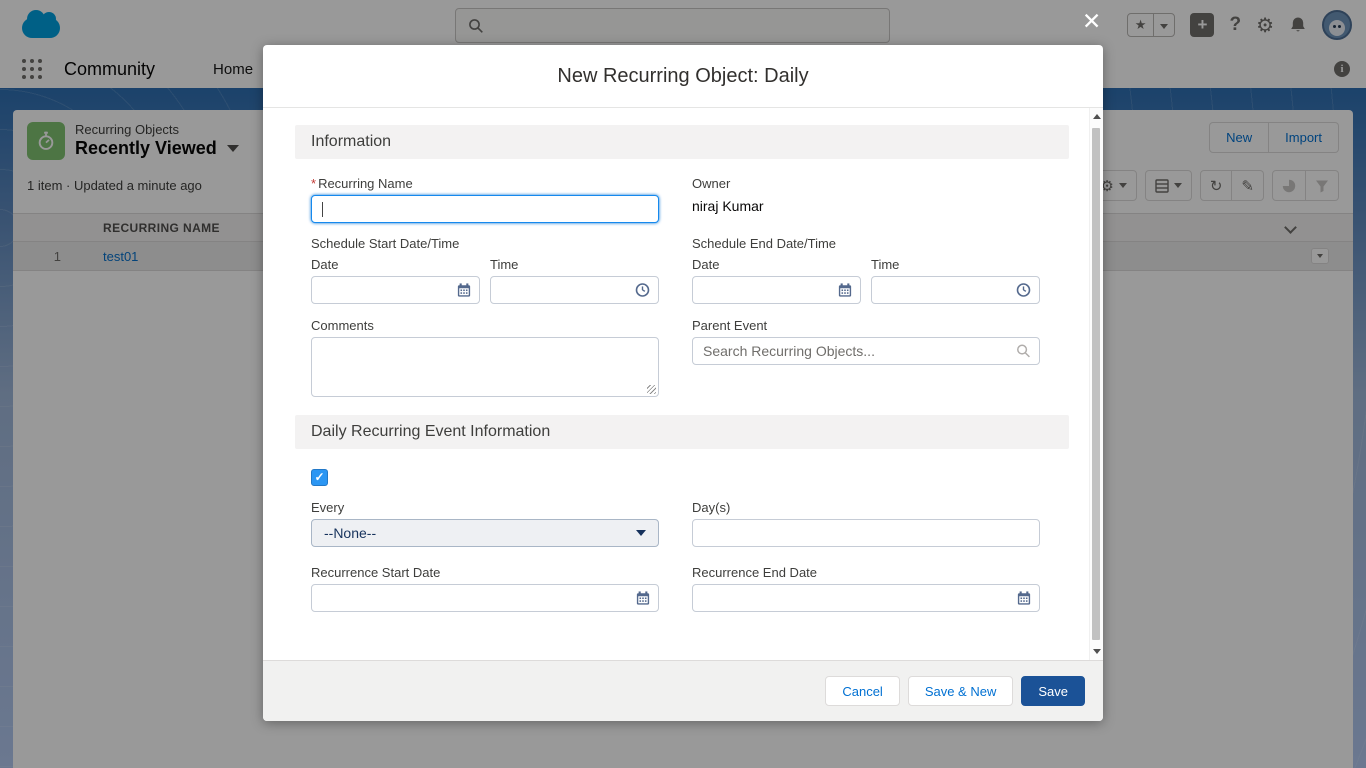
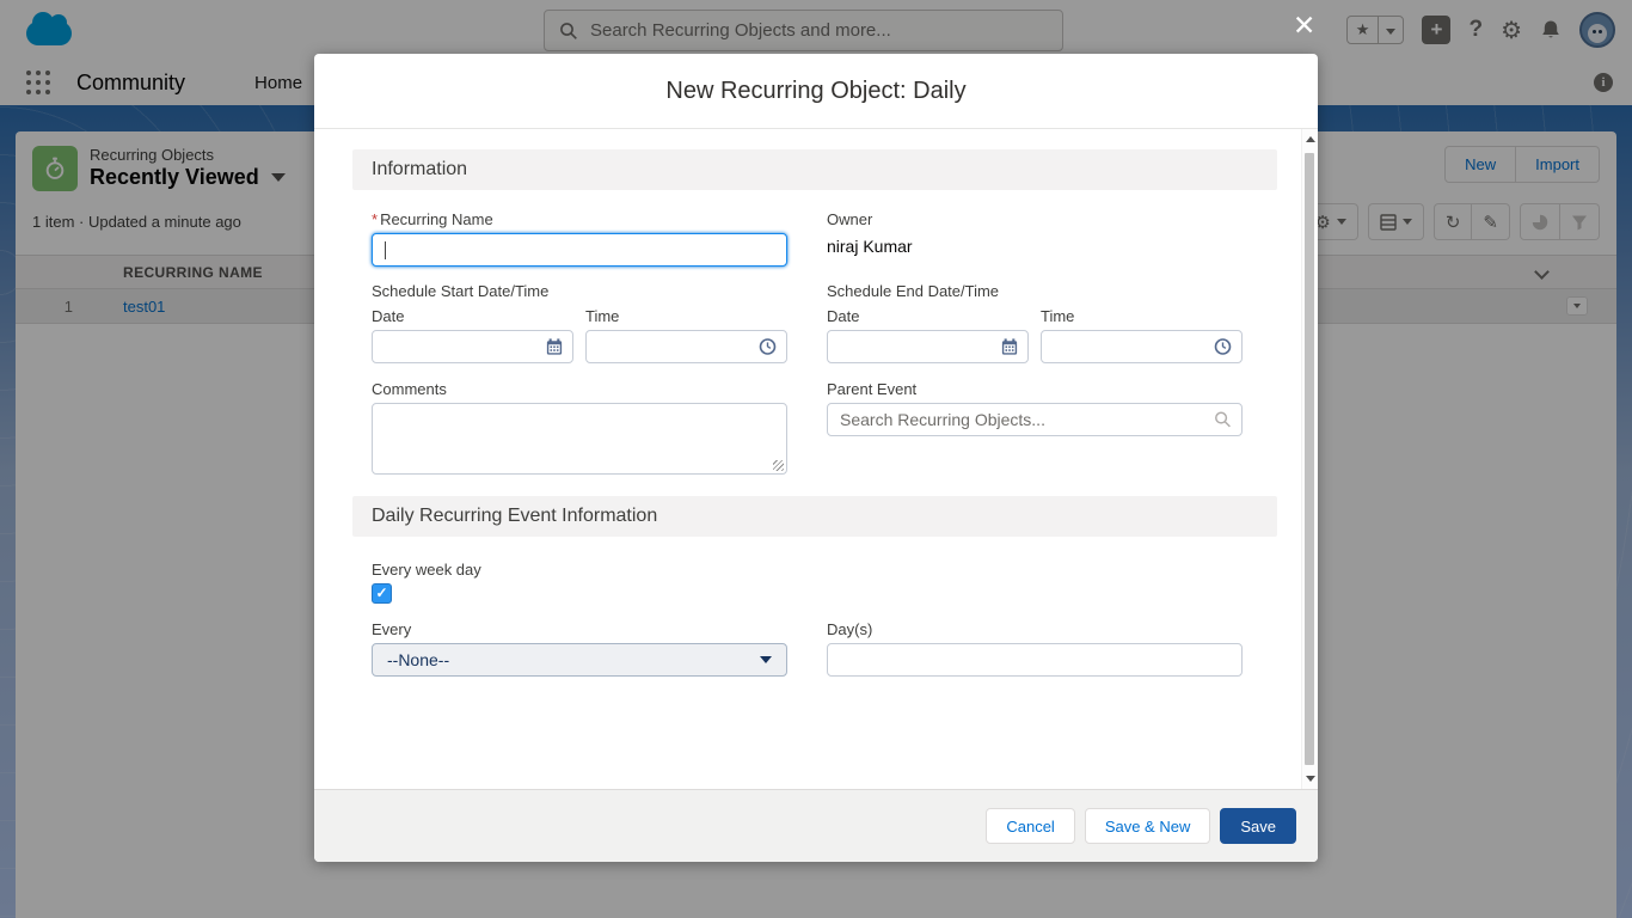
+ Search Recurring Objects and more...
  ★
  +
  ?
  ⚙
  Community
  Home
  i
  Recurring Objects
  Recently Viewed
  New
  Import
  1 item · Updated a minute ago
  ⚙
  ↻
  ✎
  RECURRING NAME
  1
  test01
  ✕
  New Recurring Object: Daily
  Information
  * Recurring Name
  Owner
  niraj Kumar
  Schedule Start Date/Time
  Date
  Time
  Schedule End Date/Time
  Date
  Time
  Comments
  Parent Event
  Search Recurring Objects...
  Daily Recurring Event Information
+ Every week day
  ✓
  Every
  --None--
  Day(s)
- Recurrence Start Date
- Recurrence End Date
  Cancel
  Save & New
  Save
